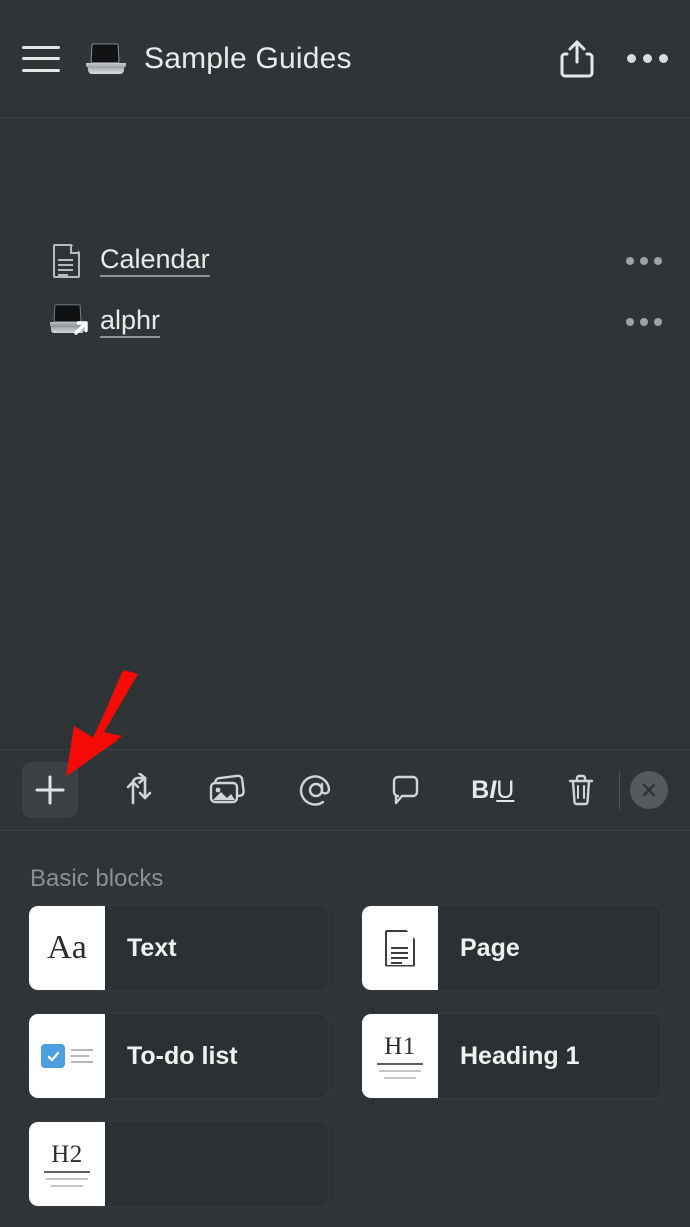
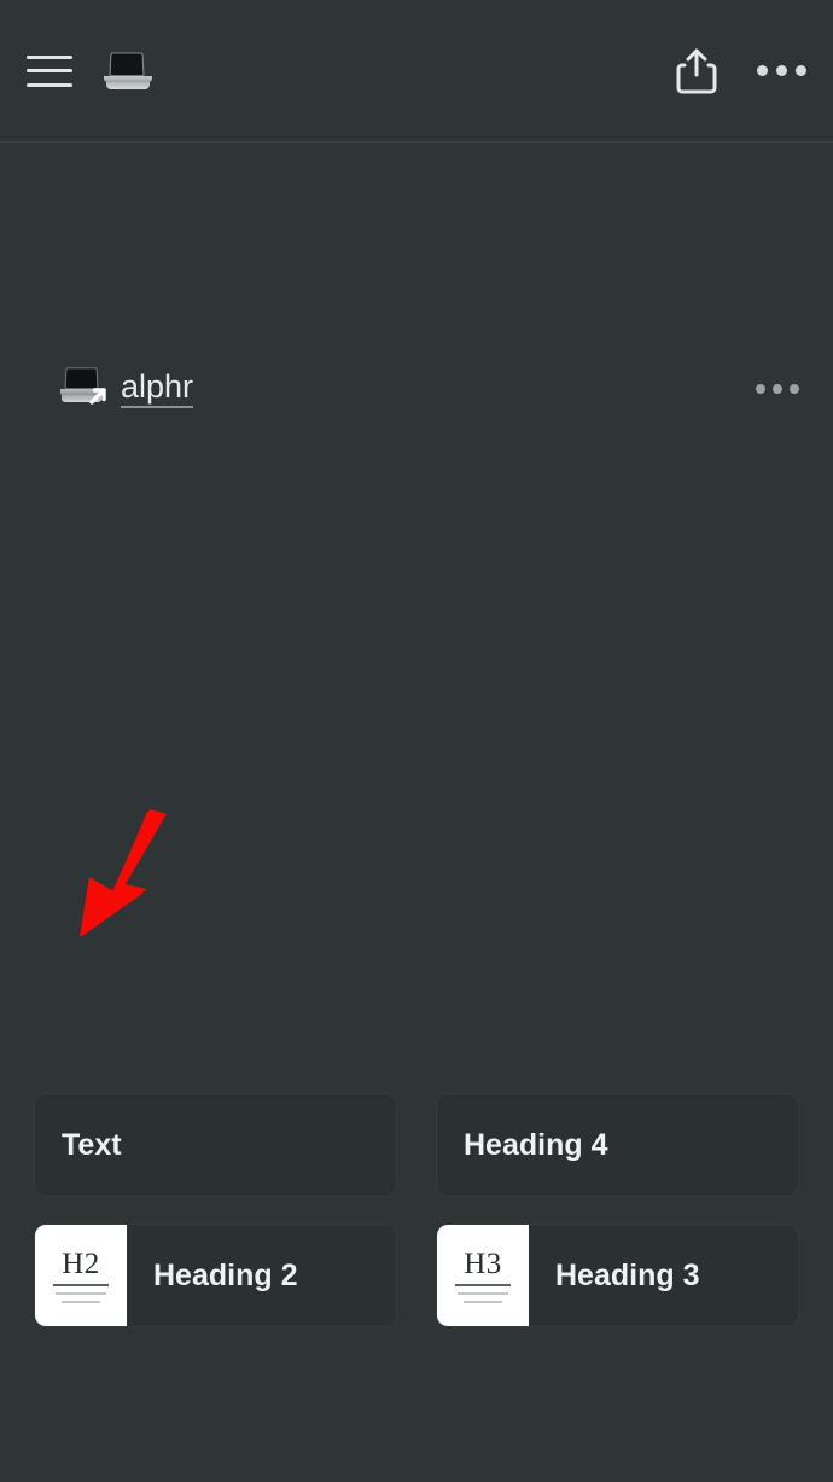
- Sample Guides
- Calendar
  alphr
- BIU
- Basic blocks
- Aa
  Text
- Page
- To-do list
- H1
- Heading 1
+ Heading 4
  H2
+ Heading 2
+ H3
+ Heading 3
